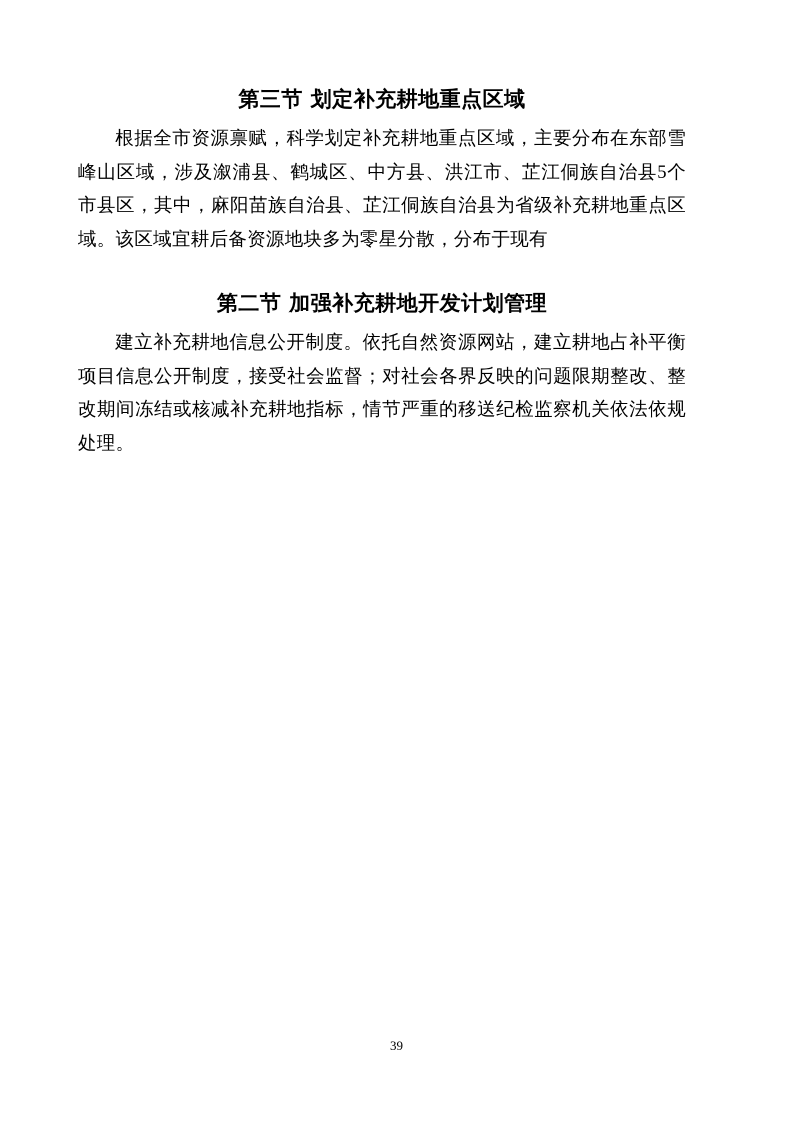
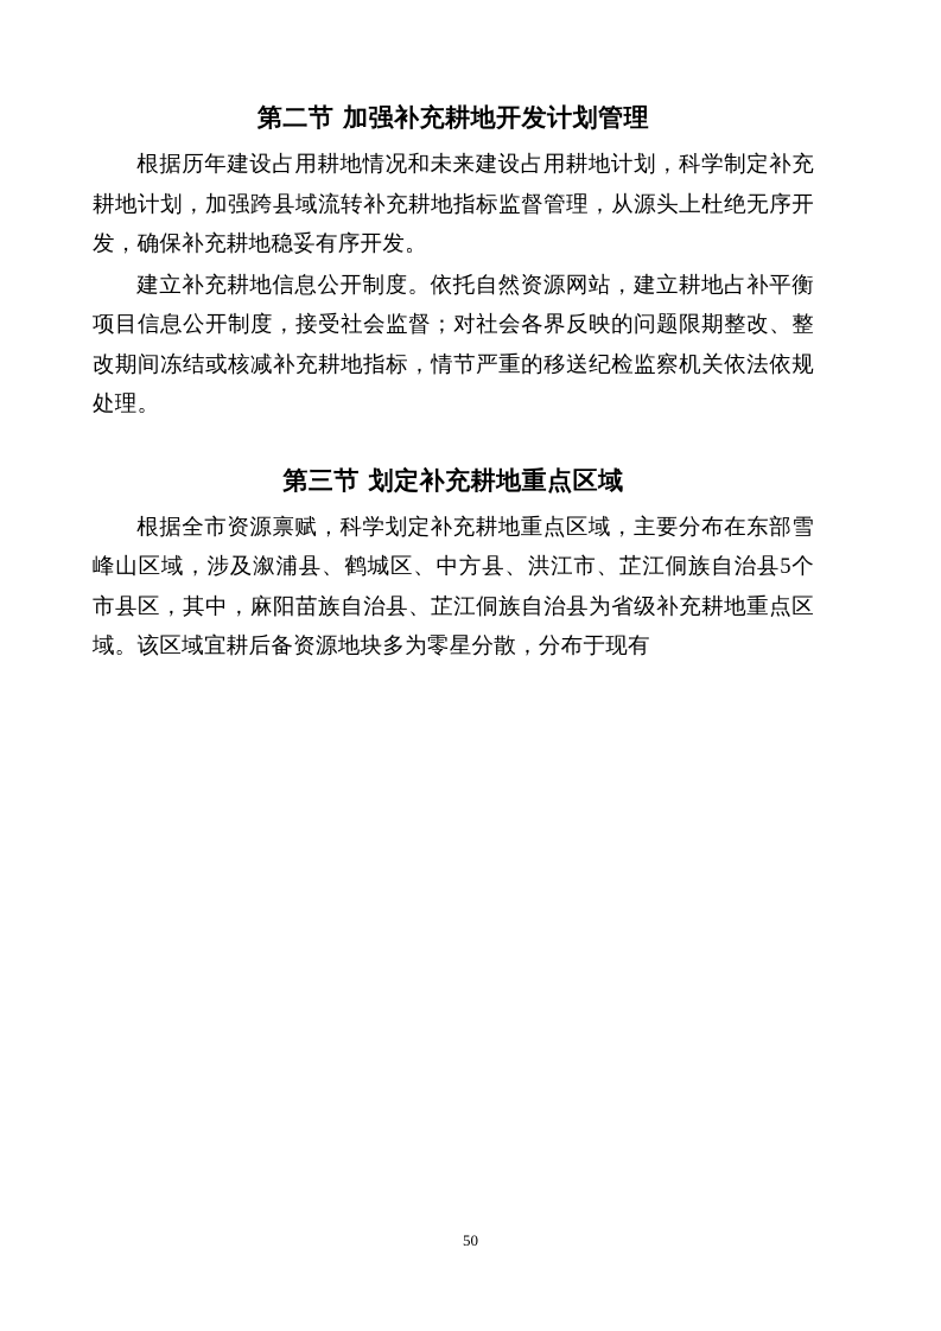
- 第三节 划定补充耕地重点区域
+ 第二节 加强补充耕地开发计划管理
+ 根据历年建设占用耕地情况和未来建设占用耕地计划，科学制定补充耕地计划，加强跨县域流转补充耕地指标监督管理，从源头上杜绝无序开发，确保补充耕地稳妥有序开发。
- 根据全市资源禀赋，科学划定补充耕地重点区域，主要分布在东部雪峰山区域，涉及溆浦县、鹤城区、中方县、洪江市、芷江侗族自治县5个市县区，其中，麻阳苗族自治县、芷江侗族自治县为省级补充耕地重点区域。该区域宜耕后备资源地块多为零星分散，分布于现有
+ 建立补充耕地信息公开制度。依托自然资源网站，建立耕地占补平衡项目信息公开制度，接受社会监督；对社会各界反映的问题限期整改、整改期间冻结或核减补充耕地指标，情节严重的移送纪检监察机关依法依规处理。
- 第二节 加强补充耕地开发计划管理
+ 第三节 划定补充耕地重点区域
- 建立补充耕地信息公开制度。依托自然资源网站，建立耕地占补平衡项目信息公开制度，接受社会监督；对社会各界反映的问题限期整改、整改期间冻结或核减补充耕地指标，情节严重的移送纪检监察机关依法依规处理。
+ 根据全市资源禀赋，科学划定补充耕地重点区域，主要分布在东部雪峰山区域，涉及溆浦县、鹤城区、中方县、洪江市、芷江侗族自治县5个市县区，其中，麻阳苗族自治县、芷江侗族自治县为省级补充耕地重点区域。该区域宜耕后备资源地块多为零星分散，分布于现有
- 39
+ 50
